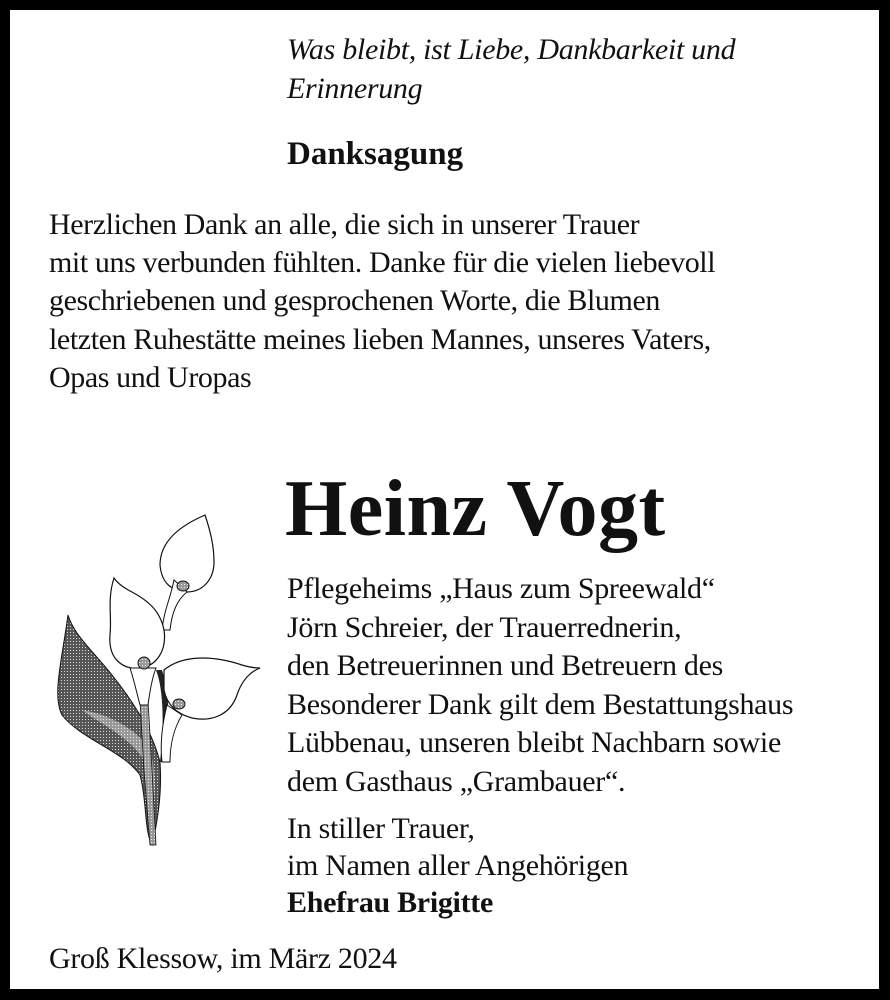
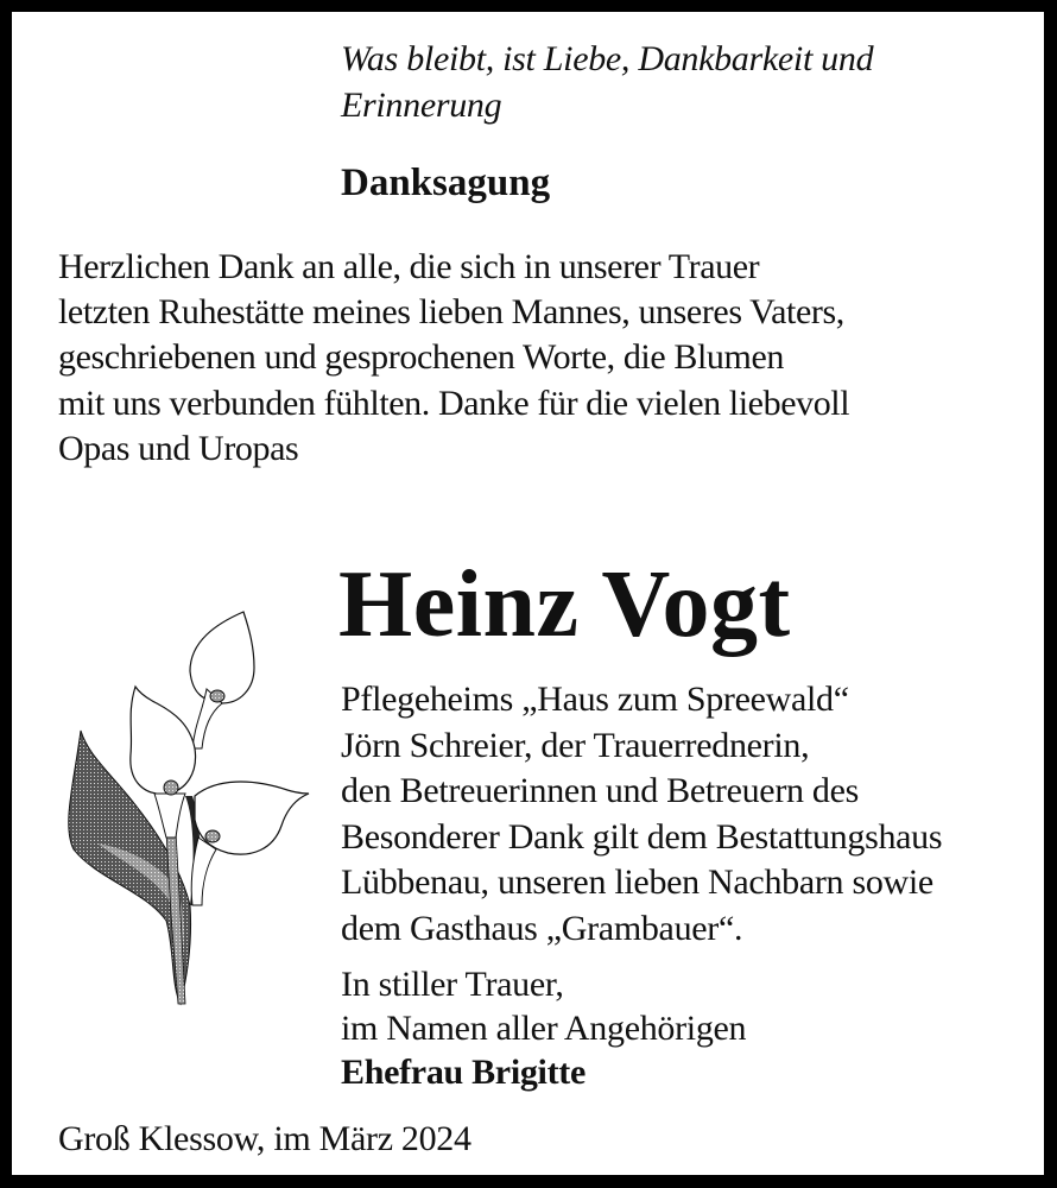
  Was bleibt, ist Liebe, Dankbarkeit und
  Erinnerung
  Danksagung
  Herzlichen Dank an alle, die sich in unserer Trauer
- mit uns verbunden fühlten. Danke für die vielen liebevoll
+ letzten Ruhestätte meines lieben Mannes, unseres Vaters,
  geschriebenen und gesprochenen Worte, die Blumen
- letzten Ruhestätte meines lieben Mannes, unseres Vaters,
+ mit uns verbunden fühlten. Danke für die vielen liebevoll
  Opas und Uropas
  Heinz Vogt
  Pflegeheims „Haus zum Spreewald“
  Jörn Schreier, der Trauerrednerin,
  den Betreuerinnen und Betreuern des
  Besonderer Dank gilt dem Bestattungshaus
- Lübbenau, unseren bleibt Nachbarn sowie
+ Lübbenau, unseren lieben Nachbarn sowie
  dem Gasthaus „Grambauer“.
  In stiller Trauer,
  im Namen aller Angehörigen
  Ehefrau Brigitte
  Groß Klessow, im März 2024
